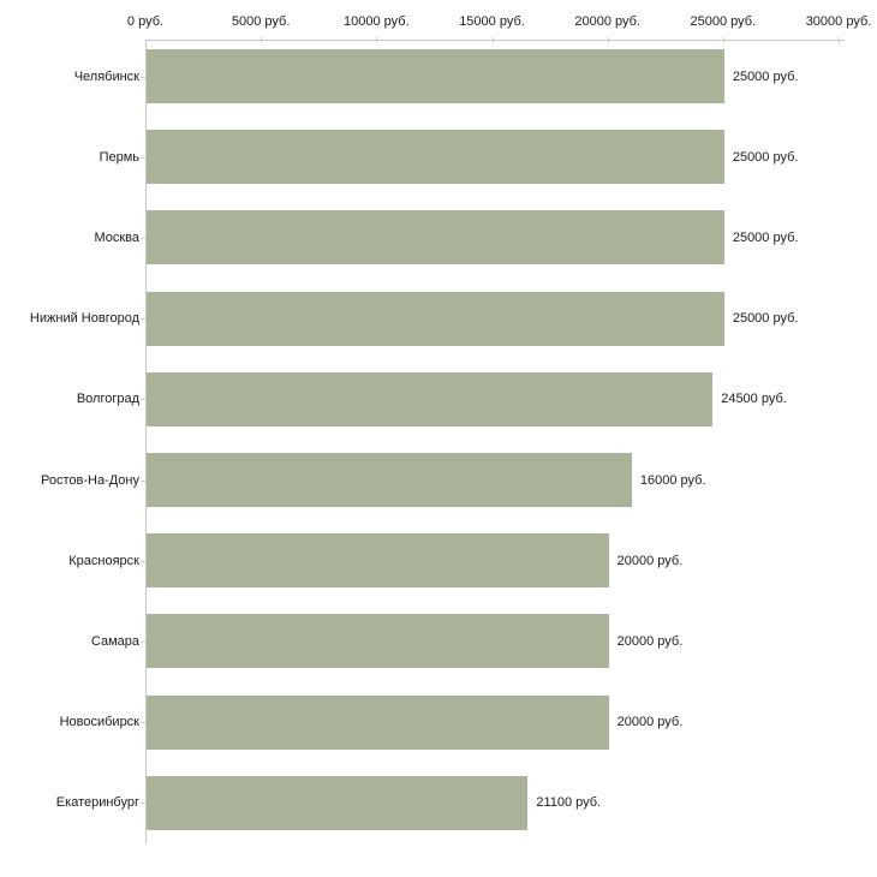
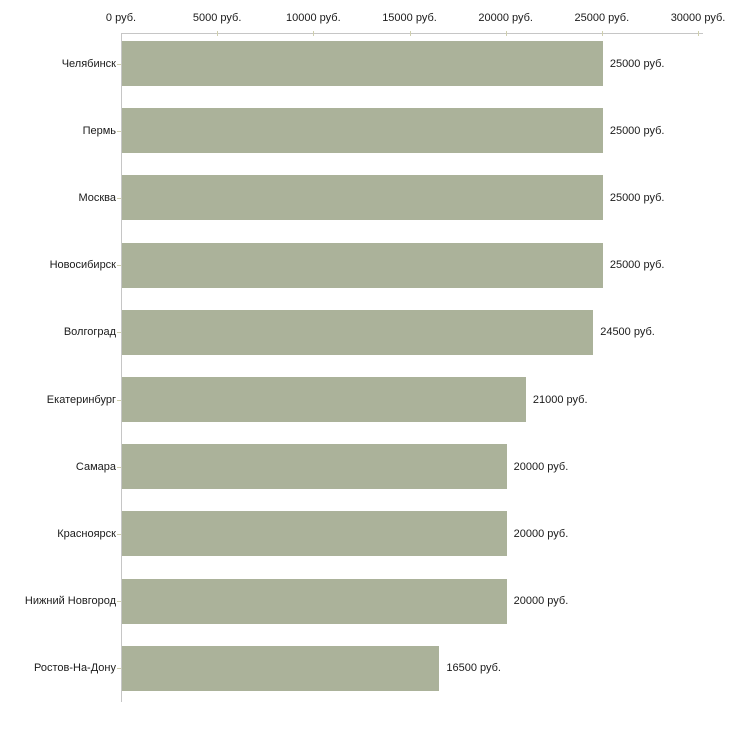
  0 руб.
  5000 руб.
  10000 руб.
  15000 руб.
  20000 руб.
  25000 руб.
  30000 руб.
  Челябинск
  25000 руб.
  Пермь
  25000 руб.
  Москва
  25000 руб.
- Нижний Новгород
+ Новосибирск
  25000 руб.
  Волгоград
  24500 руб.
- Ростов-На-Дону
+ Екатеринбург
- 16000 руб.
+ 21000 руб.
- Красноярск
+ Самара
  20000 руб.
- Самара
+ Красноярск
  20000 руб.
- Новосибирск
+ Нижний Новгород
  20000 руб.
- Екатеринбург
+ Ростов-На-Дону
- 21100 руб.
+ 16500 руб.
